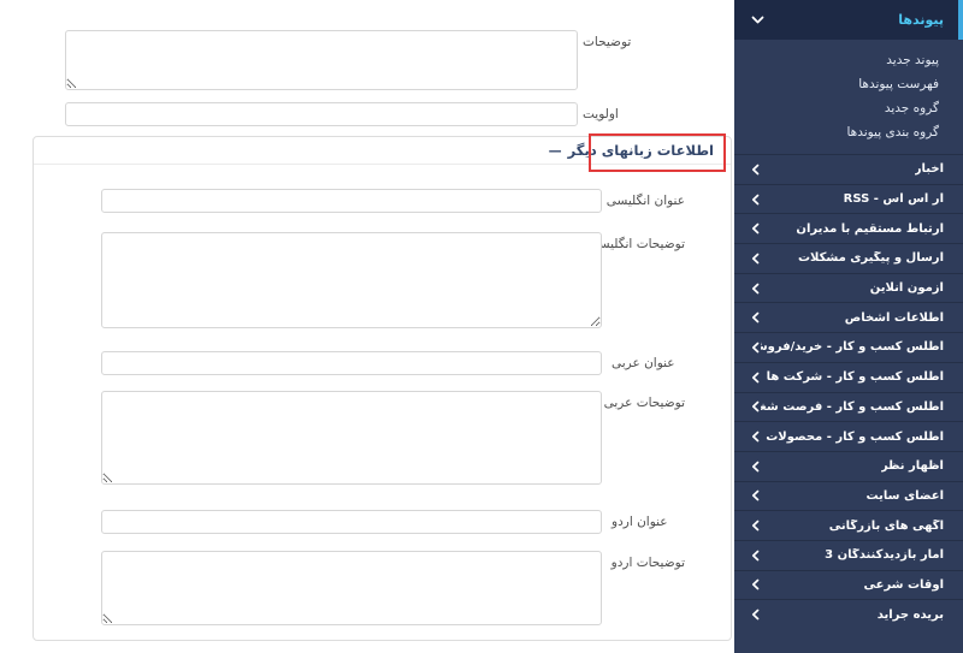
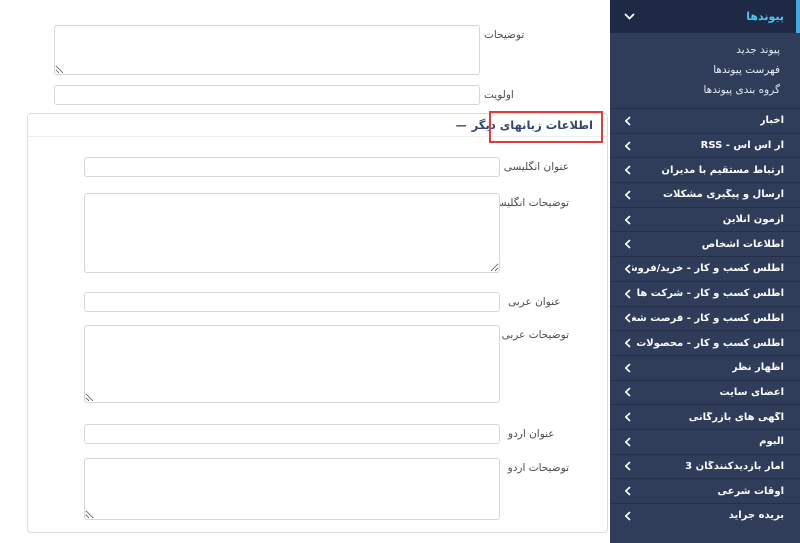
  توضیحات
  اولویت
  اطلاعات زبانهای دیگر
  —
  عنوان انگلیسی
  توضیحات انگلیس
  عنوان عربی
  توضیحات عربی
  عنوان اردو
  توضیحات اردو
  پیوندها
  پیوند جدید
  فهرست پیوندها
- گروه جدید
  گروه بندی پیوندها
  اخبار
  آر اس اس - RSS
  ارتباط مستقیم با مدیران
  ارسال و پیگیری مشکلات
  آزمون آنلاین
  اطلاعات اشخاص
  اطلس کسب و کار - خرید/فرو
  اطلس کسب و کار - شرکت ها
  اطلس کسب و کار - فرصت شغ
  اطلس کسب و کار - محصولات
  اظهار نظر
  اعضای سایت
  آگهی های بازرگانی
+ آلبوم
  آمار بازدیدکنندگان 3
  اوقات شرعی
  بریده جراید
